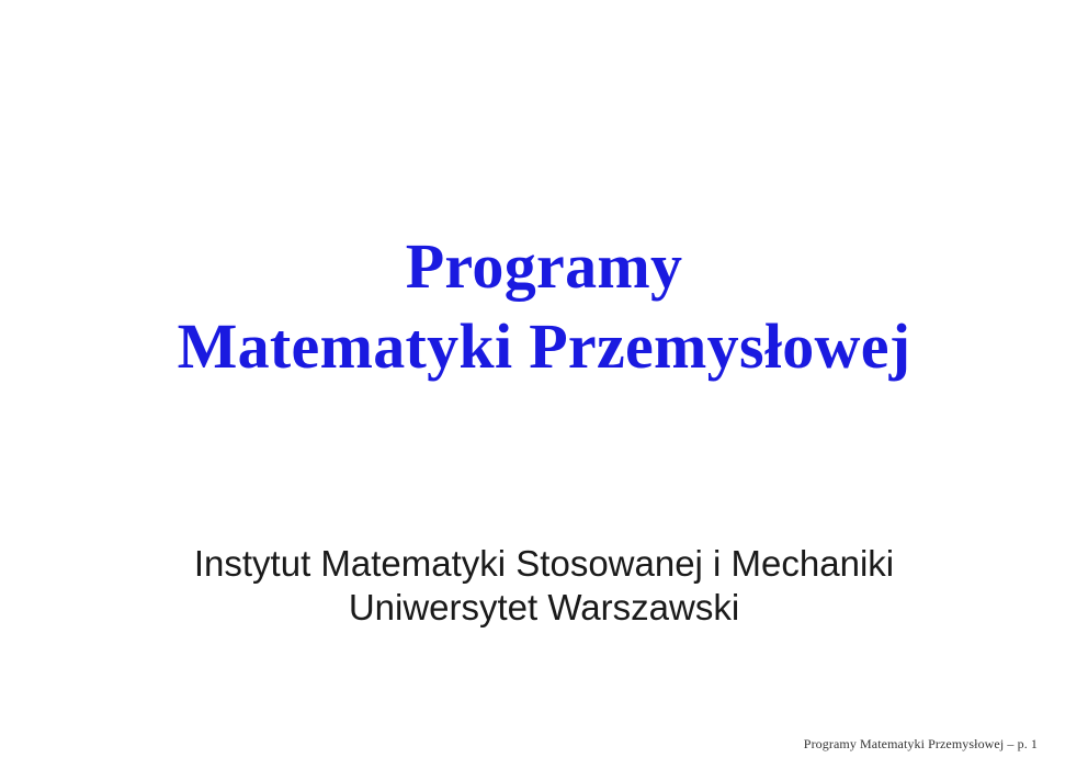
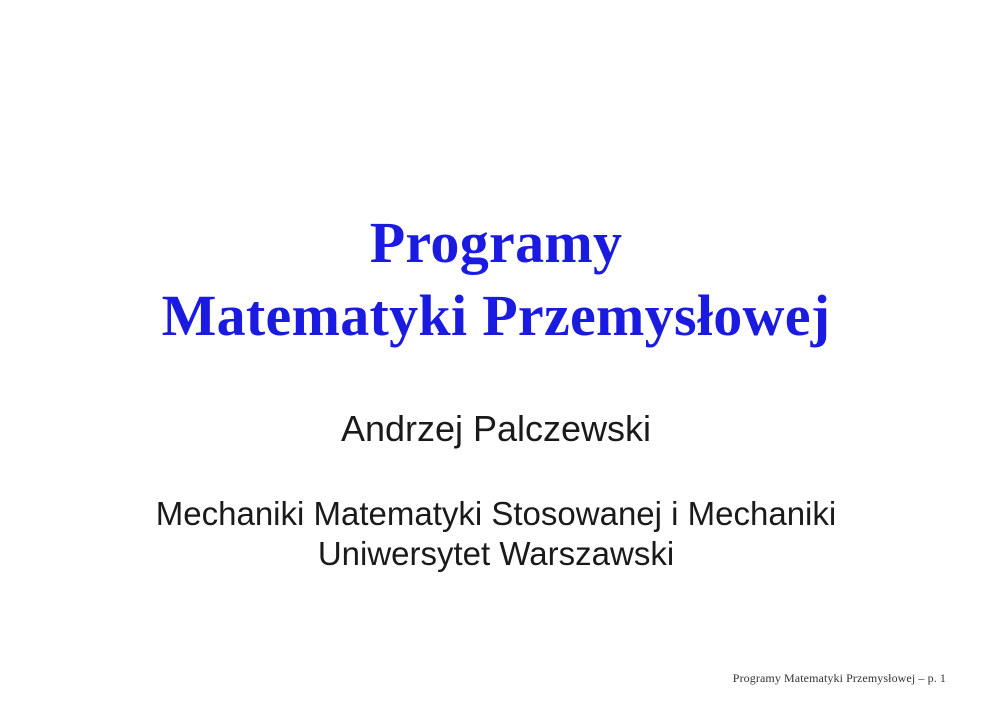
  Programy
  Matematyki Przemysłowej
+ Andrzej Palczewski
- Instytut Matematyki Stosowanej i Mechaniki
+ Mechaniki Matematyki Stosowanej i Mechaniki
  Uniwersytet Warszawski
  Programy Matematyki Przemysłowej – p. 1
